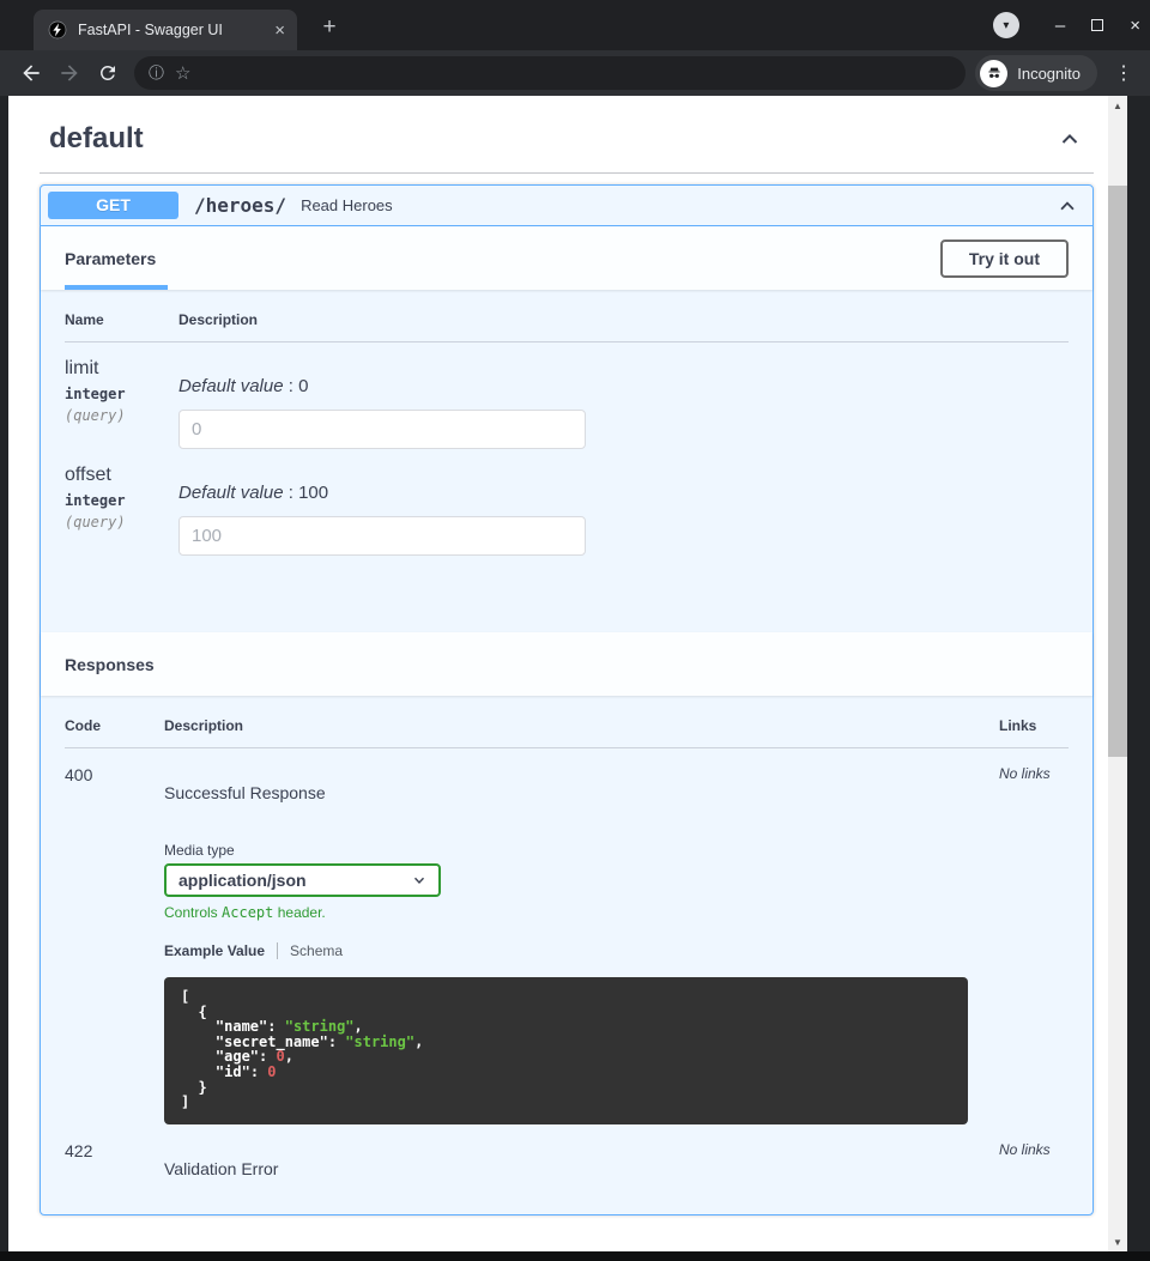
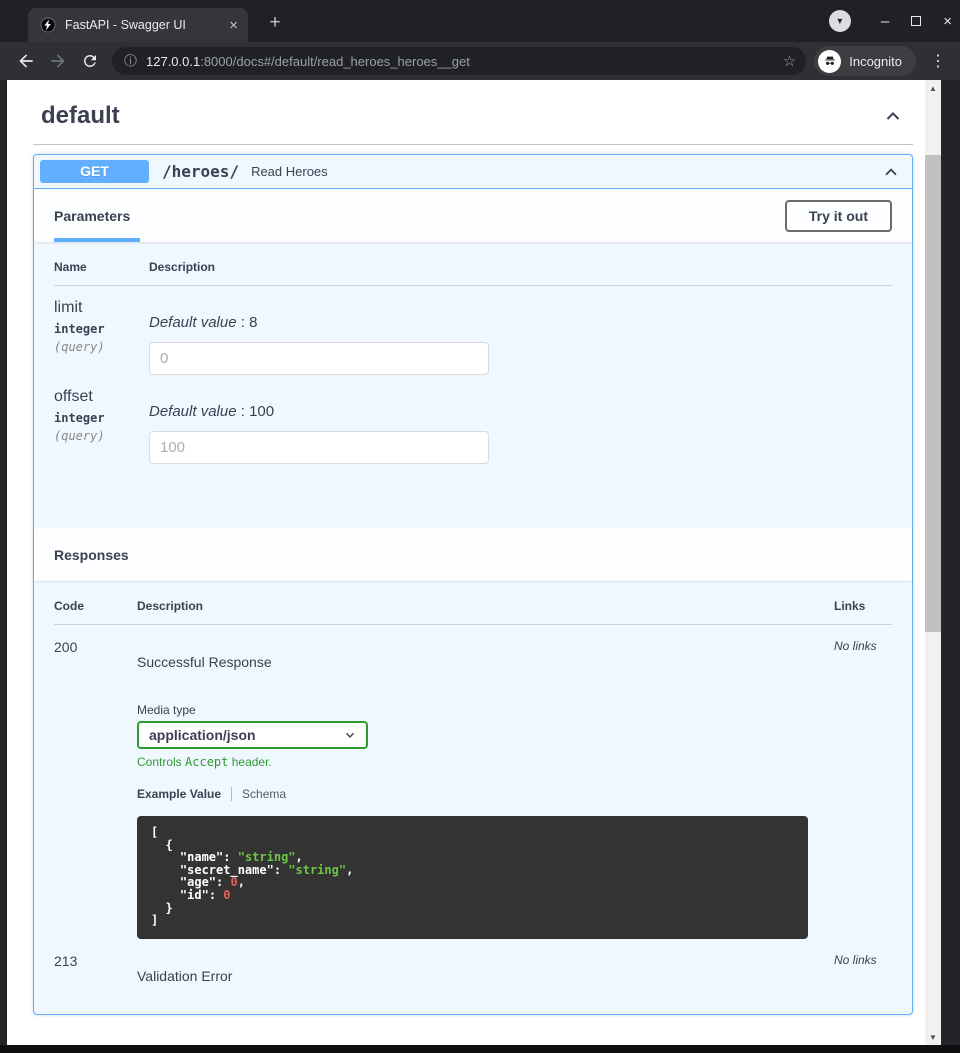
  FastAPI - Swagger UI
  ×
  +
  ▾
  –
  ×
  ⓘ
+ 127.0.0.1:8000/docs#/default/read_heroes_heroes__get
  ☆
  Incognito
  ⋮
  default
  GET
  /heroes/
  Read Heroes
  Parameters
  Try it out
  Name
  Description
  limit
  integer
  (query)
- Default value : 0
+ Default value : 8
  0
  offset
  integer
  (query)
  Default value : 100
  100
  Responses
  Code
  Description
  Links
- 400
+ 200
  Successful Response
  Media type
  application/json
  Controls Accept header.
  Example Value
  Schema
  [
  {
  "name": "string",
  "secret_name": "string",
  "age": 0,
  "id": 0
  }
  ]
  No links
- 422
+ 213
  Validation Error
  No links
  ▲
  ▼
